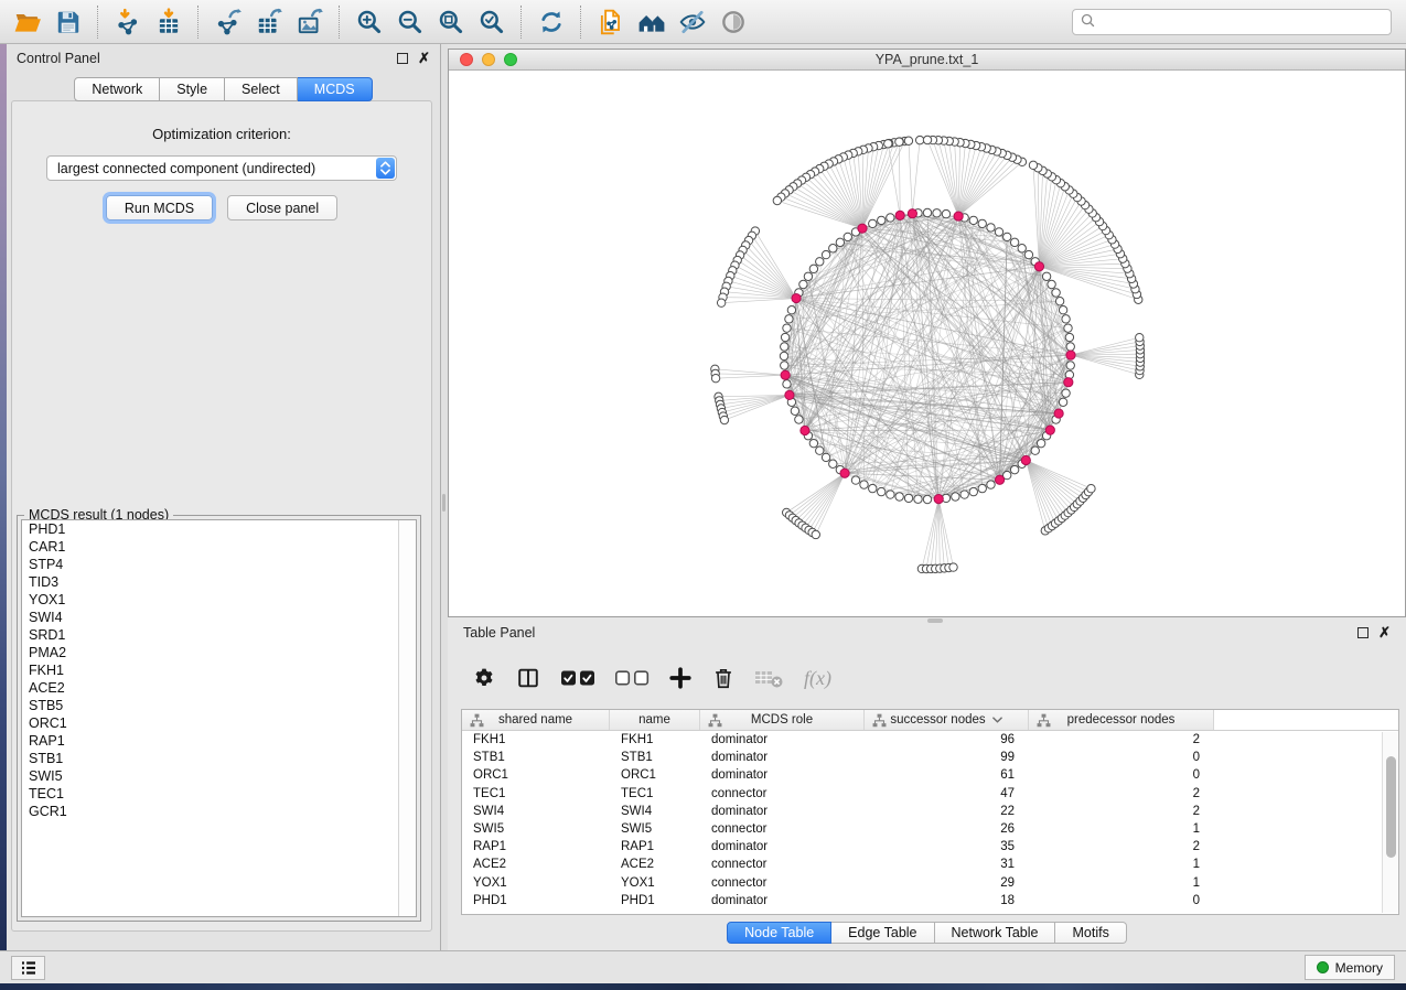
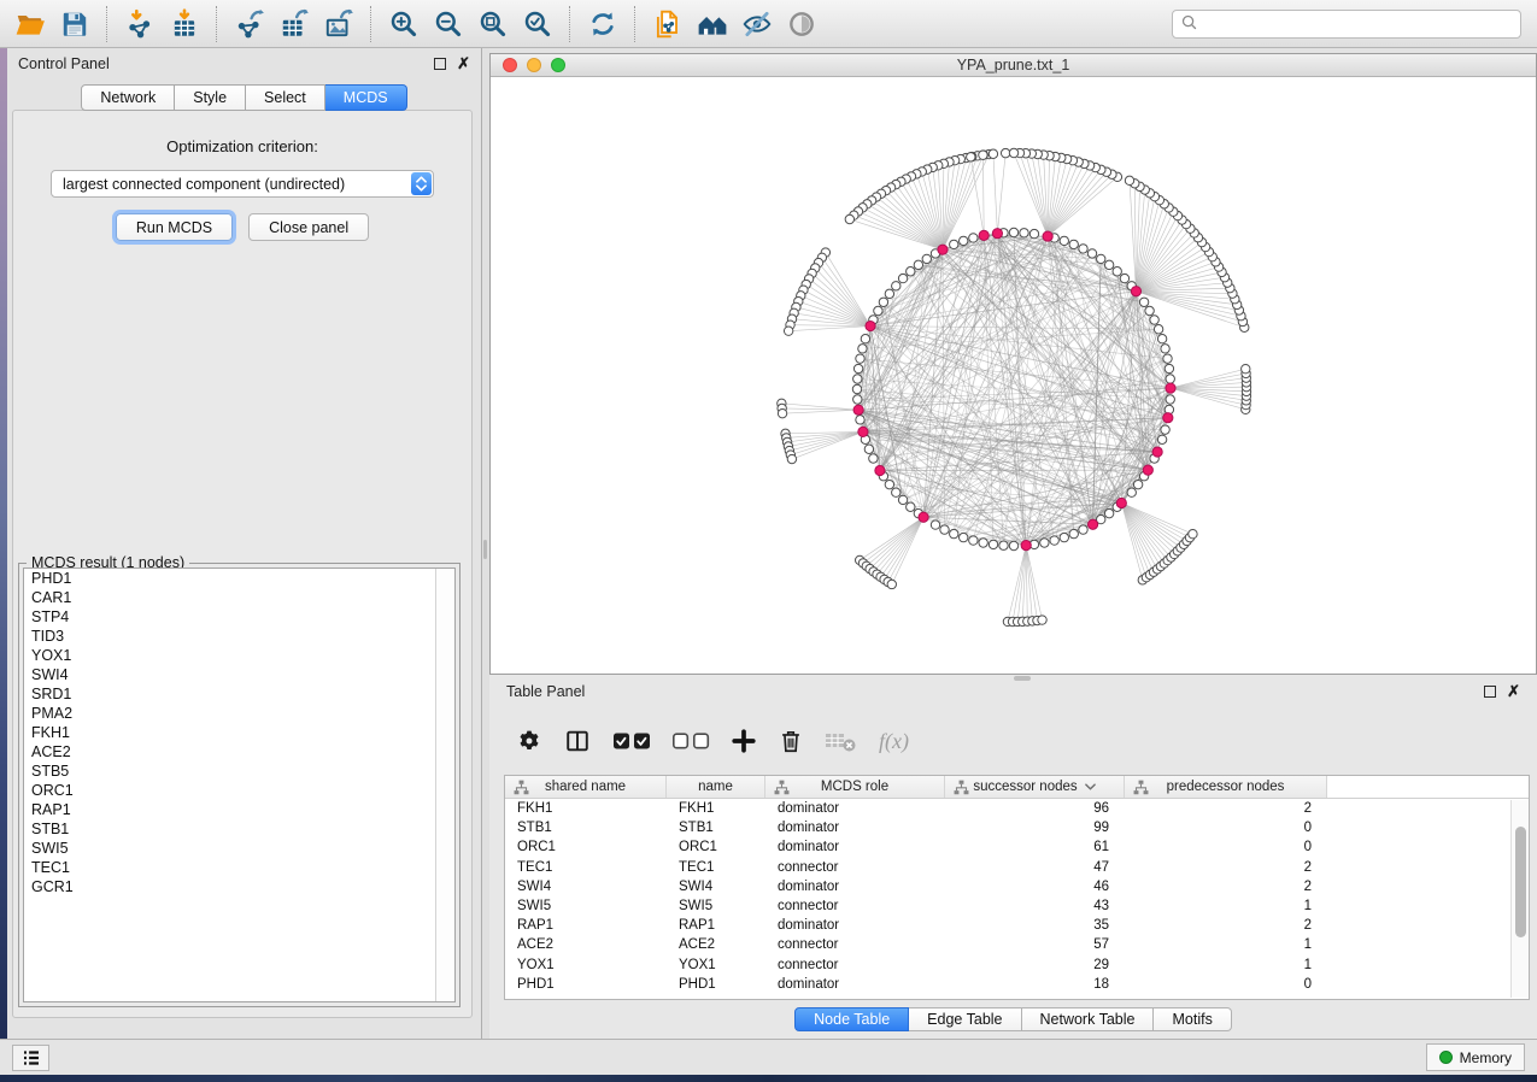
  Control Panel
  ✗
  Network
  Style
  Select
  MCDS
  Optimization criterion:
  largest connected component (undirected)
  Run MCDS
  Close panel
  MCDS result (1 nodes)
  PHD1
  CAR1
  STP4
  TID3
  YOX1
  SWI4
  SRD1
  PMA2
  FKH1
  ACE2
  STB5
  ORC1
  RAP1
  STB1
  SWI5
  TEC1
  GCR1
  YPA_prune.txt_1
  Table Panel
  ✗
  f(x)
  shared name
  name
  MCDS role
  successor nodes
  predecessor nodes
  FKH1
  FKH1
  dominator
  96
  2
  STB1
  STB1
  dominator
  99
  0
  ORC1
  ORC1
  dominator
  61
  0
  TEC1
  TEC1
  connector
  47
  2
  SWI4
  SWI4
  dominator
- 22
+ 46
  2
  SWI5
  SWI5
  connector
- 26
+ 43
  1
  RAP1
  RAP1
  dominator
  35
  2
  ACE2
  ACE2
  connector
- 31
+ 57
  1
  YOX1
  YOX1
  connector
  29
  1
  PHD1
  PHD1
  dominator
  18
  0
  Node Table
  Edge Table
  Network Table
  Motifs
  Memory
